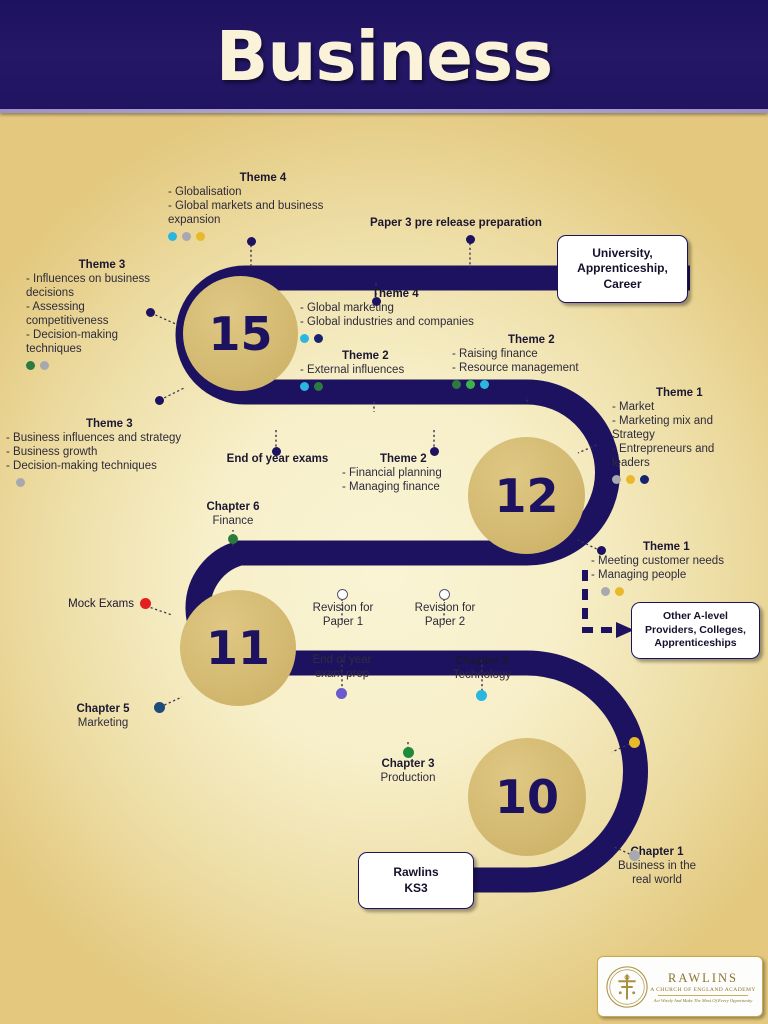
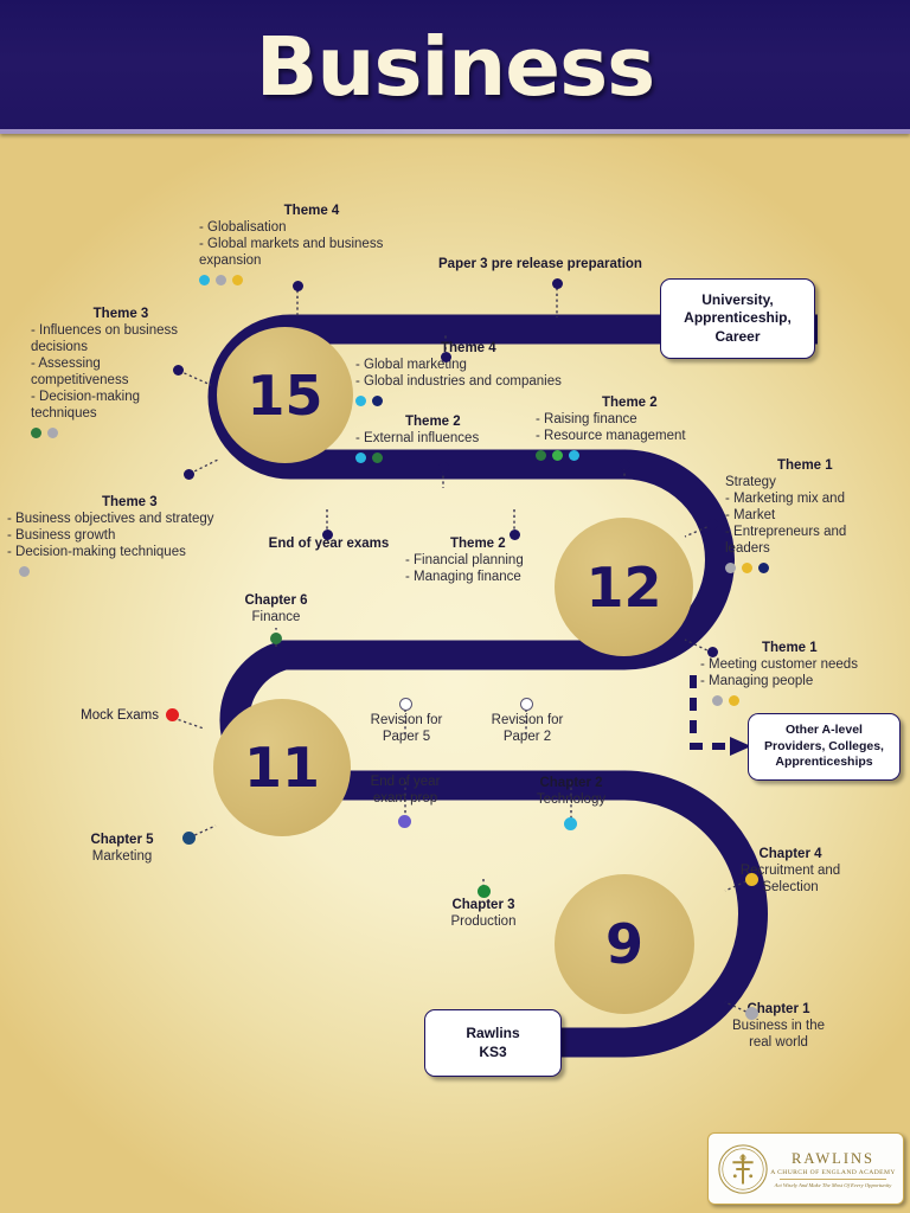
  Business
  15
  12
  11
- 10
+ 9
  Theme 4
  - Globalisation
  - Global markets and business
  expansion
  Paper 3 pre release preparation
  Theme 3
  - Influences on business
  decisions
  - Assessing
  competitiveness
  - Decision-making
  techniques
  Theme 4
  - Global marketing
  - Global industries and companies
  Theme 2
  - External influences
  Theme 2
  - Raising finance
  - Resource management
  Theme 1
- - Market
+ Strategy
  - Marketing mix and
- Strategy
+ - Market
  - Entrepreneurs and
  leaders
  Theme 3
- - Business influences and strategy
+ - Business objectives and strategy
  - Business growth
  - Decision-making techniques
  End of year exams
  Theme 2
  - Financial planning
  - Managing finance
  Theme 1
  - Meeting customer needs
  - Managing people
  Chapter 6
  Finance
  Mock Exams
  Revision for
- Paper 1
+ Paper 5
  Revision for
  Paper 2
  End of year
  exam prep
  Chapter 2
  Technology
  Chapter 5
  Marketing
  Chapter 3
  Production
+ Chapter 4
+ Recruitment and
+ Selection
  hapter 1
  Business in the
  real world
  University,
  Apprenticeship,
  Career
  Other A-level
  Providers, Colleges,
  Apprenticeships
  Rawlins
  KS3
  RAWLINS
